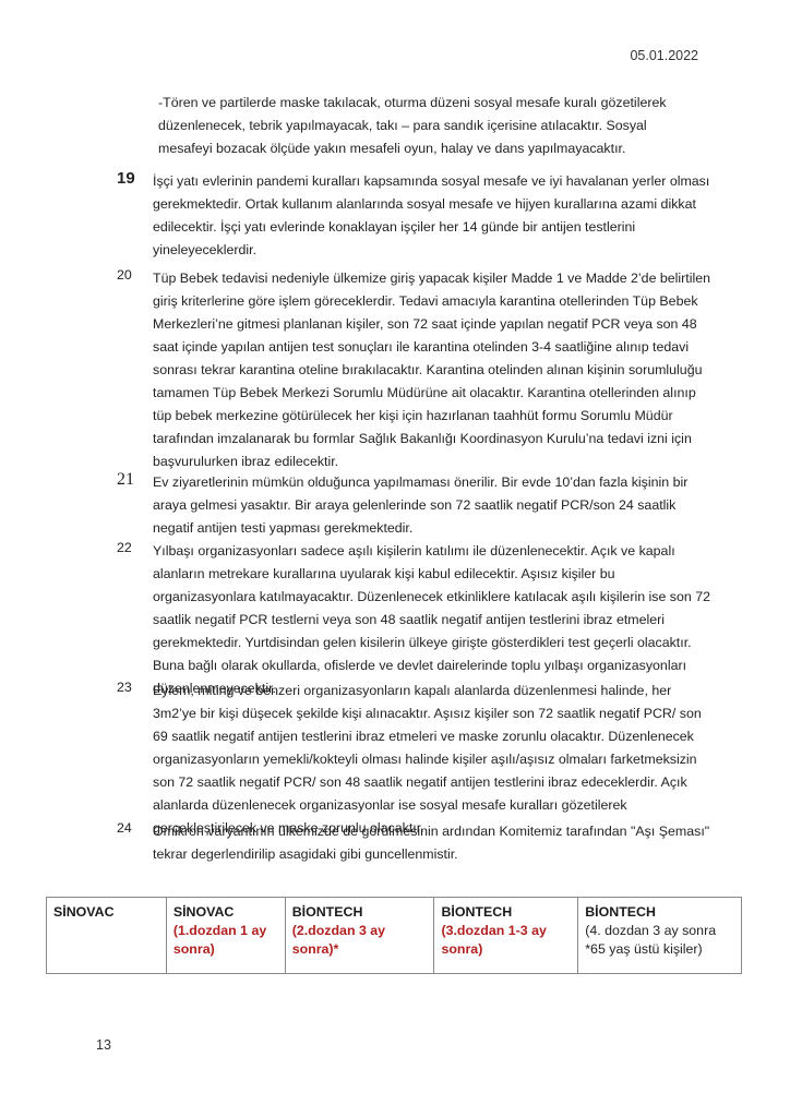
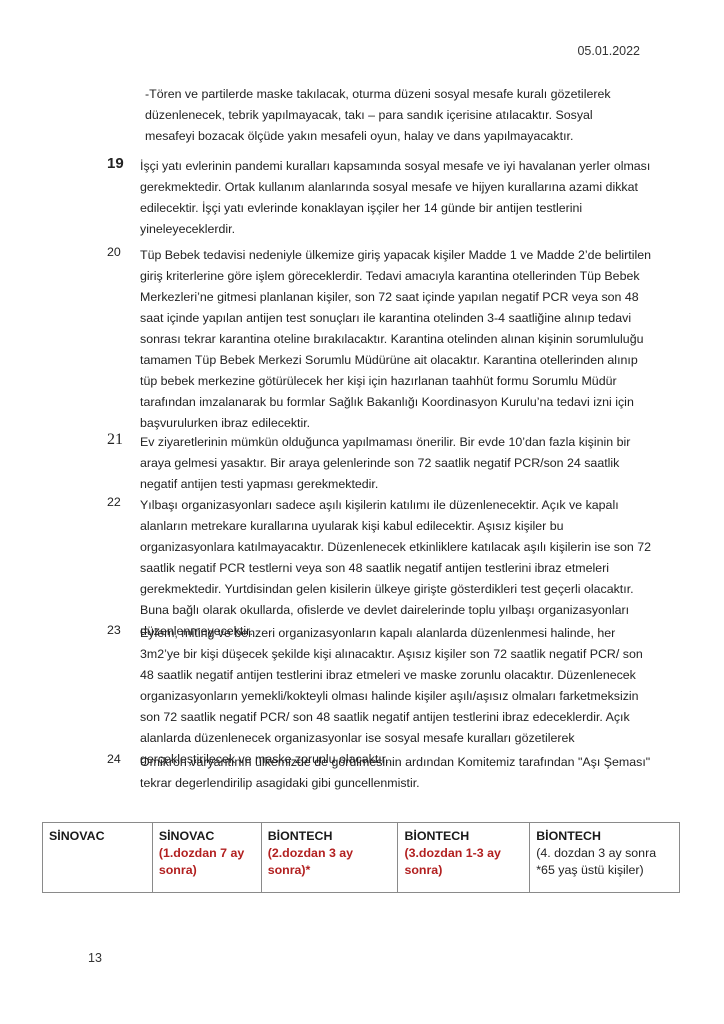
  05.01.2022
  -Tören ve partilerde maske takılacak, oturma düzeni sosyal mesafe kuralı gözetilerek düzenlenecek, tebrik yapılmayacak, takı – para sandık içerisine atılacaktır. Sosyal mesafeyi bozacak ölçüde yakın mesafeli oyun, halay ve dans yapılmayacaktır.
  19
  İşçi yatı evlerinin pandemi kuralları kapsamında sosyal mesafe ve iyi havalanan yerler olması gerekmektedir. Ortak kullanım alanlarında sosyal mesafe ve hijyen kurallarına azami dikkat edilecektir. İşçi yatı evlerinde konaklayan işçiler her 14 günde bir antijen testlerini yineleyeceklerdir.
  20
  Tüp Bebek tedavisi nedeniyle ülkemize giriş yapacak kişiler Madde 1 ve Madde 2’de belirtilen giriş kriterlerine göre işlem göreceklerdir. Tedavi amacıyla karantina otellerinden Tüp Bebek Merkezleri’ne gitmesi planlanan kişiler, son 72 saat içinde yapılan negatif PCR veya son 48 saat içinde yapılan antijen test sonuçları ile karantina otelinden 3-4 saatliğine alınıp tedavi sonrası tekrar karantina oteline bırakılacaktır. Karantina otelinden alınan kişinin sorumluluğu tamamen Tüp Bebek Merkezi Sorumlu Müdürüne ait olacaktır. Karantina otellerinden alınıp tüp bebek merkezine götürülecek her kişi için hazırlanan taahhüt formu Sorumlu Müdür tarafından imzalanarak bu formlar Sağlık Bakanlığı Koordinasyon Kurulu’na tedavi izni için başvurulurken ibraz edilecektir.
  21
  Ev ziyaretlerinin mümkün olduğunca yapılmaması önerilir. Bir evde 10’dan fazla kişinin bir araya gelmesi yasaktır. Bir araya gelenlerinde son 72 saatlik negatif PCR/son 24 saatlik negatif antijen testi yapması gerekmektedir.
  22
  Yılbaşı organizasyonları sadece aşılı kişilerin katılımı ile düzenlenecektir. Açık ve kapalı alanların metrekare kurallarına uyularak kişi kabul edilecektir. Aşısız kişiler bu organizasyonlara katılmayacaktır. Düzenlenecek etkinliklere katılacak aşılı kişilerin ise son 72 saatlik negatif PCR testlerni veya son 48 saatlik negatif antijen testlerini ibraz etmeleri gerekmektedir. Yurtdisindan gelen kisilerin ülkeye girişte gösterdikleri test geçerli olacaktır. Buna bağlı olarak okullarda, ofislerde ve devlet dairelerinde toplu yılbaşı organizasyonları düzenlenmeyecektir.
  23
- Eylem, miting ve benzeri organizasyonların kapalı alanlarda düzenlenmesi halinde, her 3m2’ye bir kişi düşecek şekilde kişi alınacaktır. Aşısız kişiler son 72 saatlik negatif PCR/ son 69 saatlik negatif antijen testlerini ibraz etmeleri ve maske zorunlu olacaktır. Düzenlenecek organizasyonların yemekli/kokteyli olması halinde kişiler aşılı/aşısız olmaları farketmeksizin son 72 saatlik negatif PCR/ son 48 saatlik negatif antijen testlerini ibraz edeceklerdir. Açık alanlarda düzenlenecek organizasyonlar ise sosyal mesafe kuralları gözetilerek gerçekleştirilecek ve maske zorunlu olacaktır.
+ Eylem, miting ve benzeri organizasyonların kapalı alanlarda düzenlenmesi halinde, her 3m2’ye bir kişi düşecek şekilde kişi alınacaktır. Aşısız kişiler son 72 saatlik negatif PCR/ son 48 saatlik negatif antijen testlerini ibraz etmeleri ve maske zorunlu olacaktır. Düzenlenecek organizasyonların yemekli/kokteyli olması halinde kişiler aşılı/aşısız olmaları farketmeksizin son 72 saatlik negatif PCR/ son 48 saatlik negatif antijen testlerini ibraz edeceklerdir. Açık alanlarda düzenlenecek organizasyonlar ise sosyal mesafe kuralları gözetilerek gerçekleştirilecek ve maske zorunlu olacaktır.
  24
  Omikron varyantının ülkemizde de görülmesinin ardından Komitemiz tarafından "Aşı Şeması" tekrar degerlendirilip asagidaki gibi guncellenmistir.
- SİNOVAC	SİNOVAC (1.dozdan 1 ay sonra)	BİONTECH (2.dozdan 3 ay sonra)*	BİONTECH (3.dozdan 1-3 ay sonra)	BİONTECH (4. dozdan 3 ay sonra *65 yaş üstü kişiler)
+ SİNOVAC	SİNOVAC (1.dozdan 7 ay sonra)	BİONTECH (2.dozdan 3 ay sonra)*	BİONTECH (3.dozdan 1-3 ay sonra)	BİONTECH (4. dozdan 3 ay sonra *65 yaş üstü kişiler)
  13
